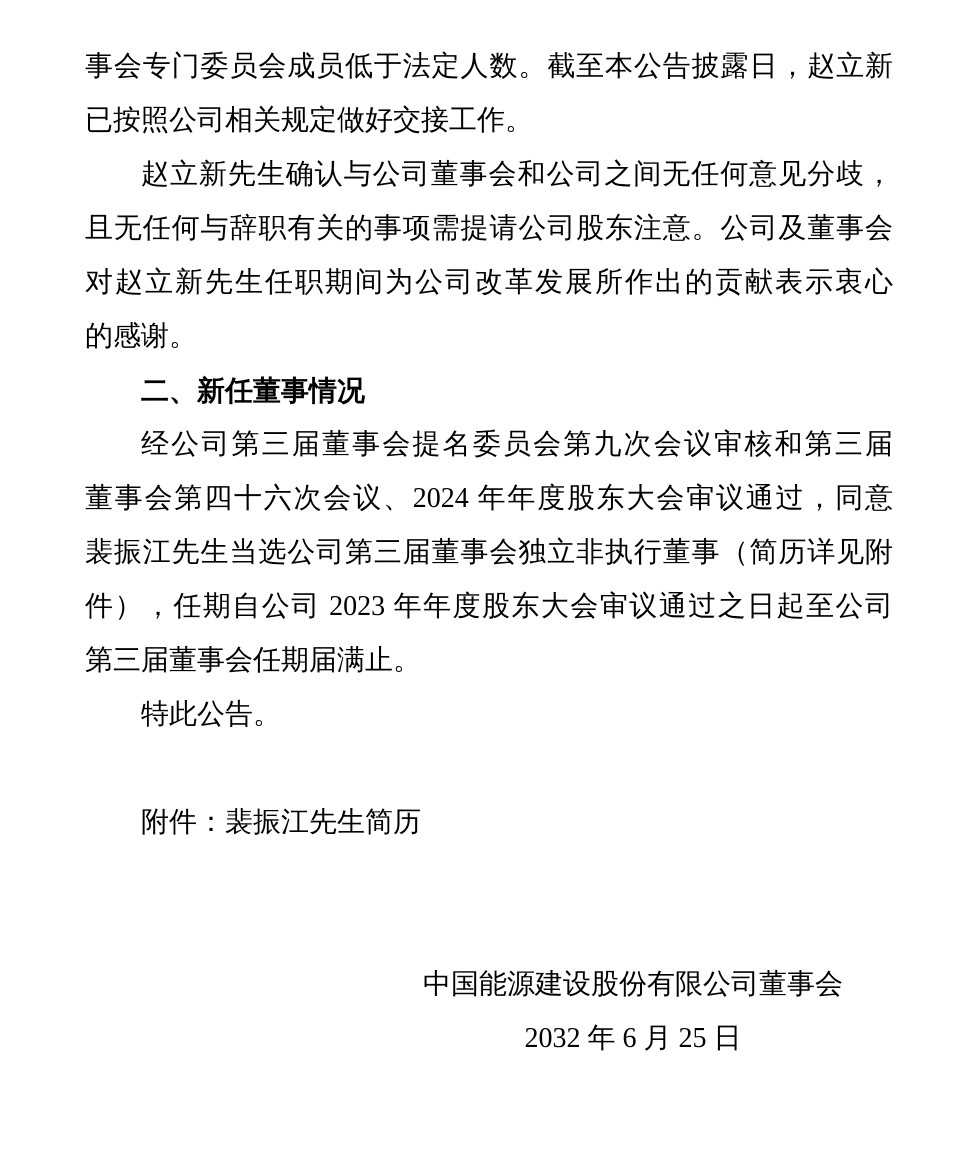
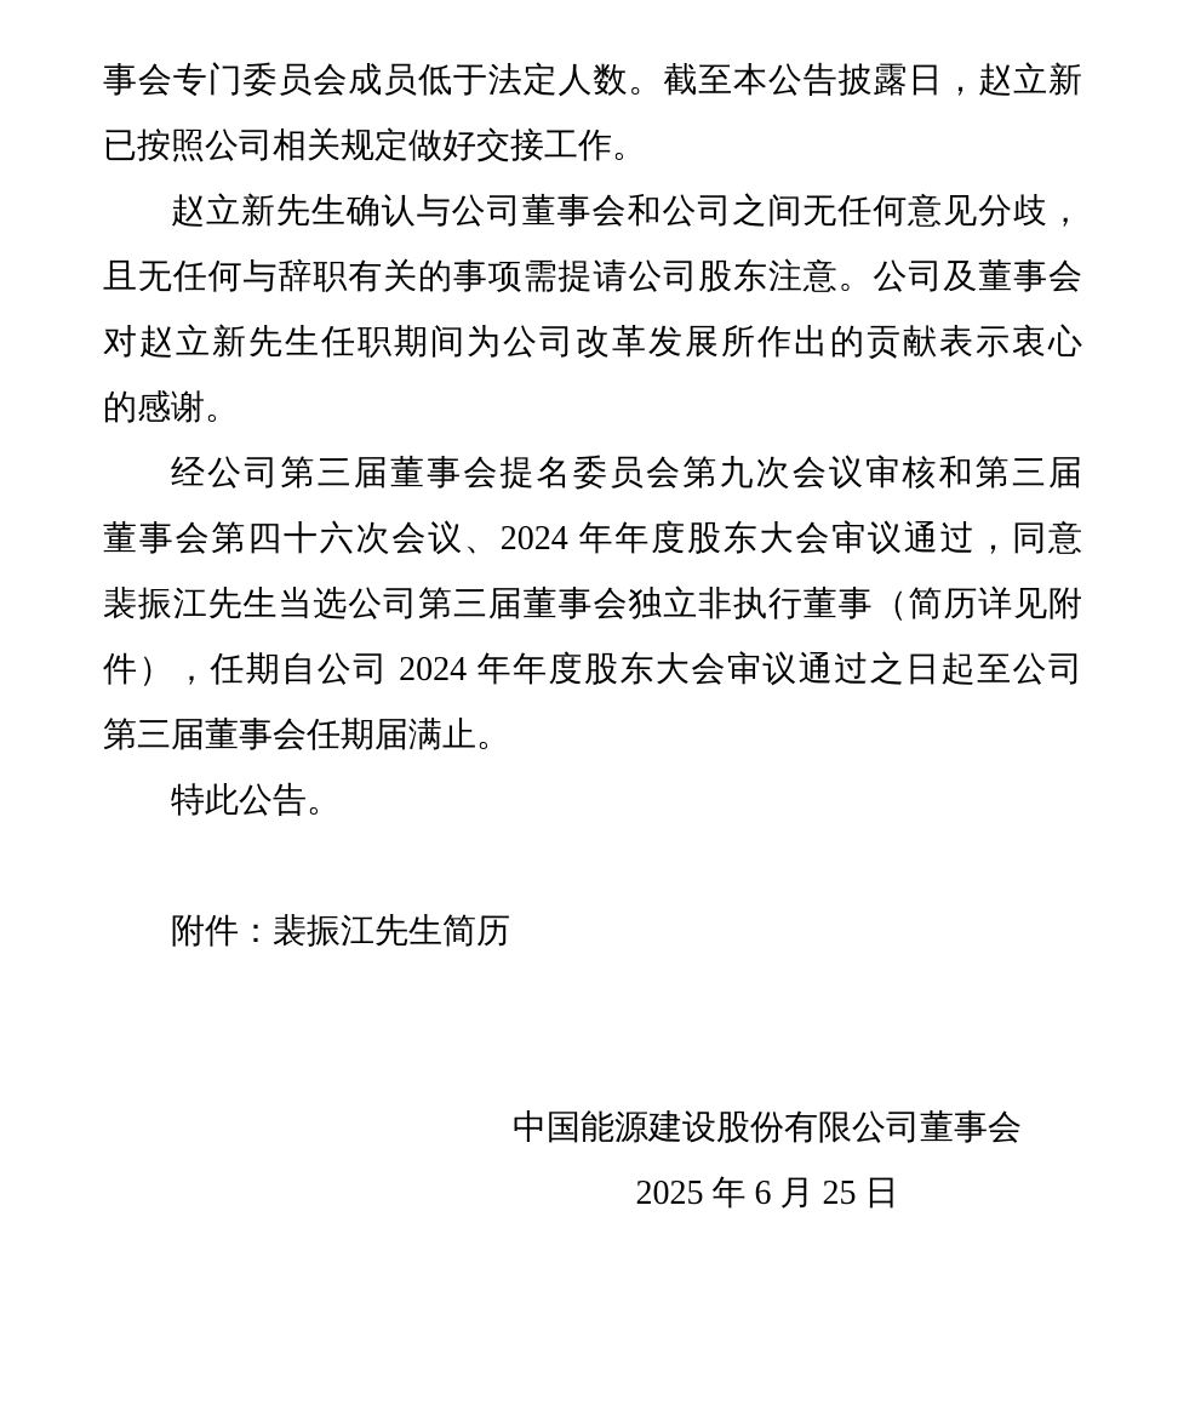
  事会专门委员会成员低于法定人数。截至本公告披露日，赵立新
  已按照公司相关规定做好交接工作。
  赵立新先生确认与公司董事会和公司之间无任何意见分歧，
  且无任何与辞职有关的事项需提请公司股东注意。公司及董事会
  对赵立新先生任职期间为公司改革发展所作出的贡献表示衷心
  的感谢。
- 二、新任董事情况
  经公司第三届董事会提名委员会第九次会议审核和第三届
  董事会第四十六次会议、2024 年年度股东大会审议通过，同意
  裴振江先生当选公司第三届董事会独立非执行董事（简历详见附
- 件），任期自公司 2023 年年度股东大会审议通过之日起至公司
+ 件），任期自公司 2024 年年度股东大会审议通过之日起至公司
  第三届董事会任期届满止。
  特此公告。
  附件：裴振江先生简历
  中国能源建设股份有限公司董事会
- 2032 年 6 月 25 日
+ 2025 年 6 月 25 日
